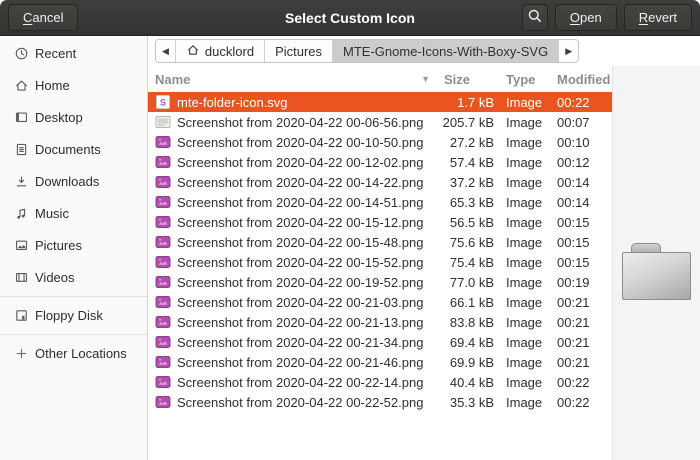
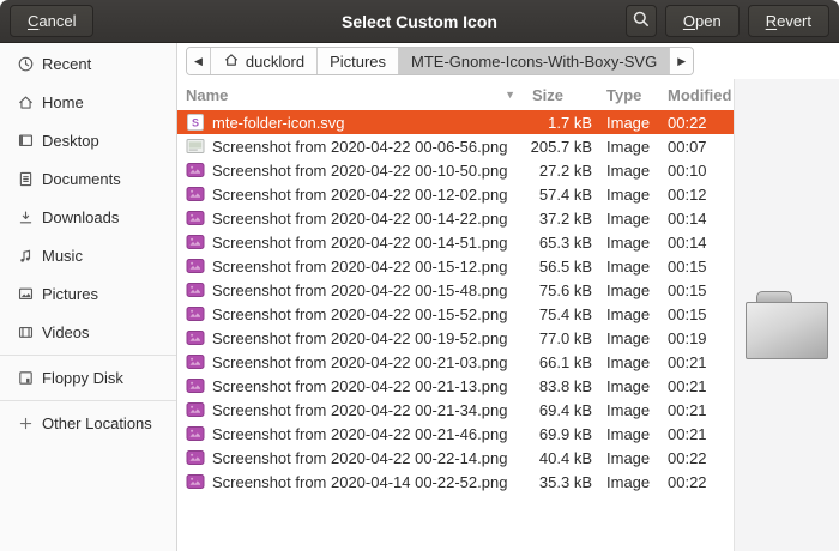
  C
  ancel
  Select Custom Icon
  O
  pen
  R
  evert
  Recent
  Home
  Desktop
  Documents
  Downloads
  Music
  Pictures
  Videos
  Floppy Disk
  Other Locations
  ◀
  ducklord
  Pictures
  MTE-Gnome-Icons-With-Boxy-SVG
  ▶
  Name
  ▼
  Size
  Type
  Modified
  S
  mte-folder-icon.svg
  1.7 kB
  Image
  00:22
  Screenshot from 2020-04-22 00-06-56.png
  205.7 kB
  Image
  00:07
  Screenshot from 2020-04-22 00-10-50.png
  27.2 kB
  Image
  00:10
  Screenshot from 2020-04-22 00-12-02.png
  57.4 kB
  Image
  00:12
  Screenshot from 2020-04-22 00-14-22.png
  37.2 kB
  Image
  00:14
  Screenshot from 2020-04-22 00-14-51.png
  65.3 kB
  Image
  00:14
  Screenshot from 2020-04-22 00-15-12.png
  56.5 kB
  Image
  00:15
  Screenshot from 2020-04-22 00-15-48.png
  75.6 kB
  Image
  00:15
  Screenshot from 2020-04-22 00-15-52.png
  75.4 kB
  Image
  00:15
  Screenshot from 2020-04-22 00-19-52.png
  77.0 kB
  Image
  00:19
  Screenshot from 2020-04-22 00-21-03.png
  66.1 kB
  Image
  00:21
  Screenshot from 2020-04-22 00-21-13.png
  83.8 kB
  Image
  00:21
  Screenshot from 2020-04-22 00-21-34.png
  69.4 kB
  Image
  00:21
  Screenshot from 2020-04-22 00-21-46.png
  69.9 kB
  Image
  00:21
  Screenshot from 2020-04-22 00-22-14.png
  40.4 kB
  Image
  00:22
- Screenshot from 2020-04-22 00-22-52.png
+ Screenshot from 2020-04-14 00-22-52.png
  35.3 kB
  Image
  00:22
